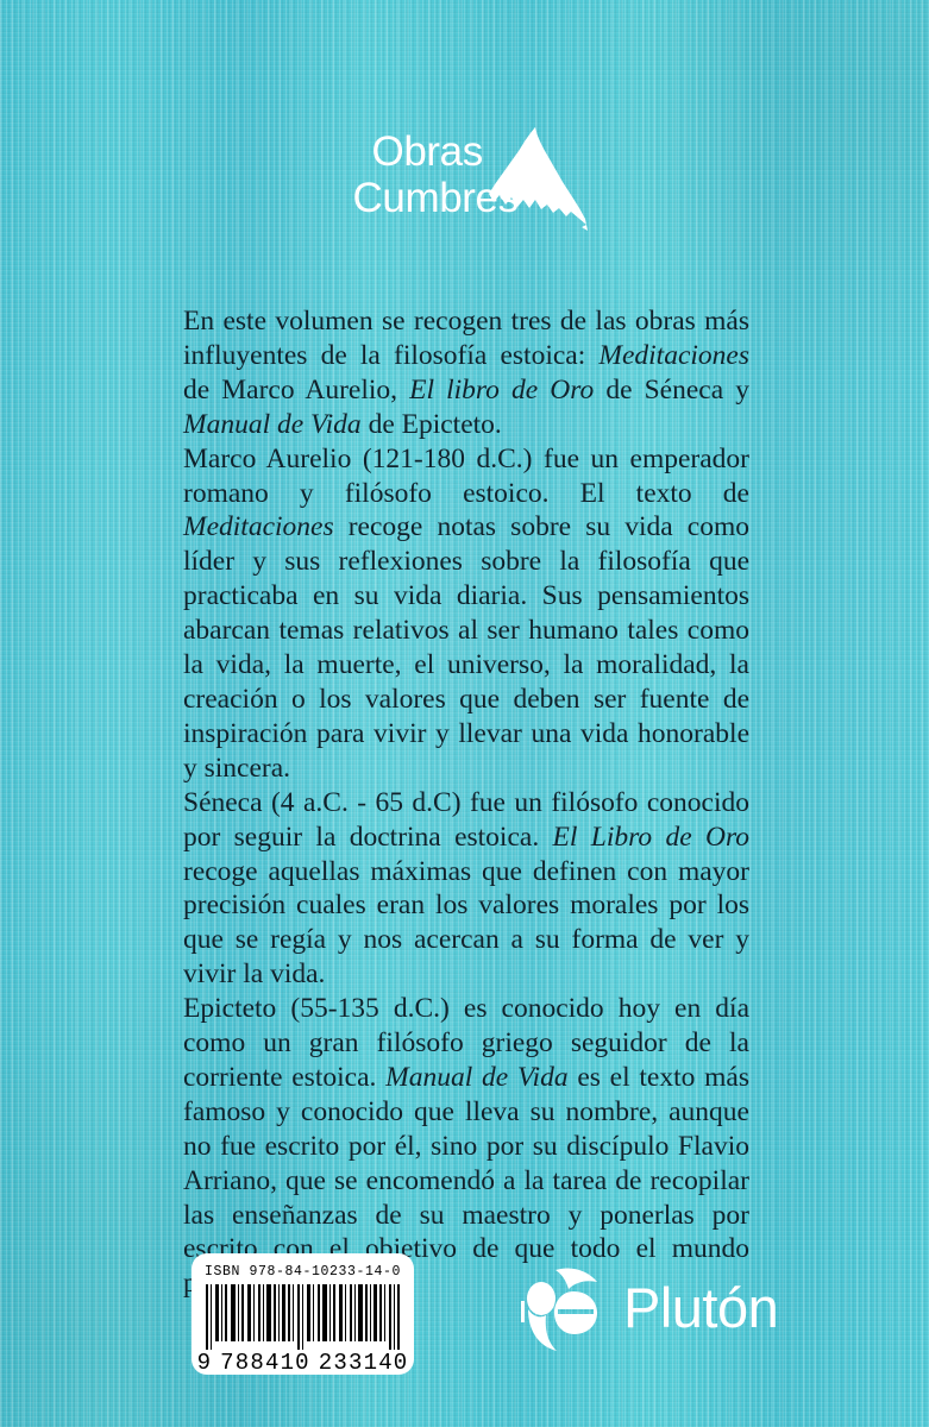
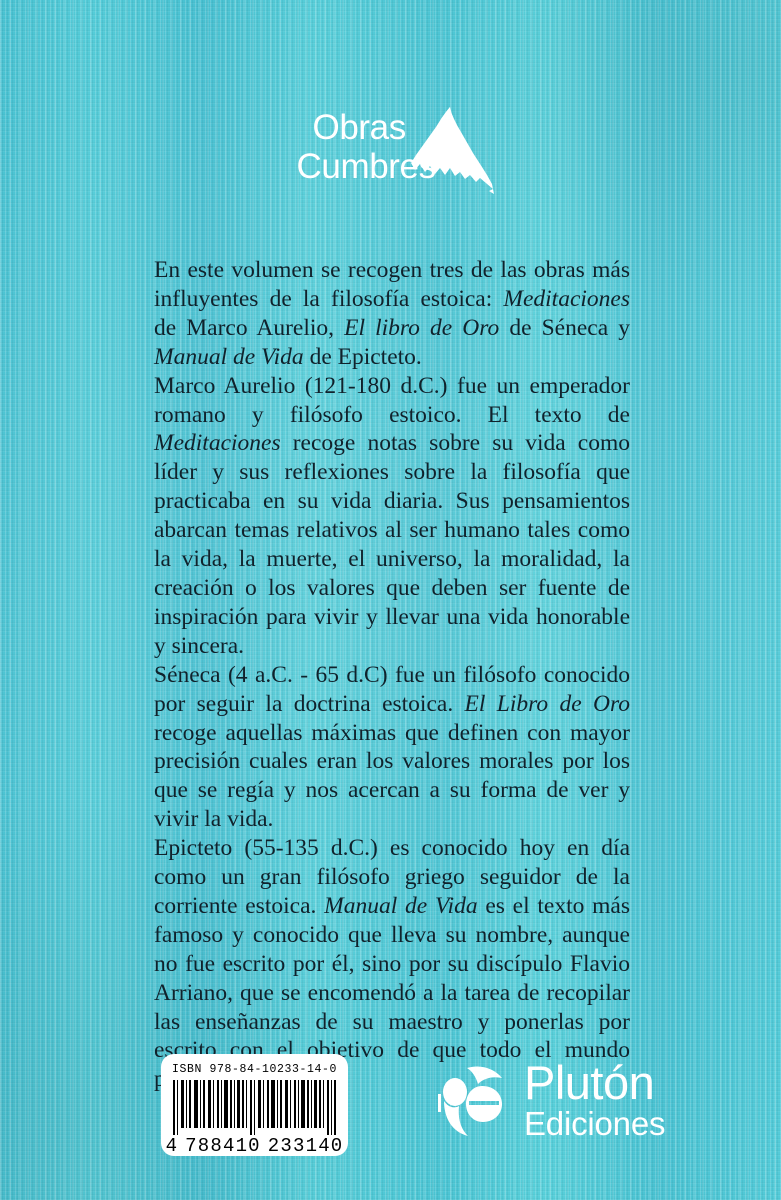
  Obras
  Cumbre
  En este volumen se recogen tres de las obras más influyentes de la filosofía estoica: Meditaciones de Marco Aurelio, El libro de Oro de Séneca y Manual de Vida de Epicteto.
  Marco Aurelio (121-180 d.C.) fue un emperador romano y filósofo estoico. El texto de Meditaciones recoge notas sobre su vida como líder y sus reflexiones sobre la filosofía que practicaba en su vida diaria. Sus pensamientos abarcan temas relativos al ser humano tales como la vida, la muerte, el universo, la moralidad, la creación o los valores que deben ser fuente de inspiración para vivir y llevar una vida honorable y sincera.
  Séneca (4 a.C. - 65 d.C) fue un filósofo conocido por seguir la doctrina estoica. El Libro de Oro recoge aquellas máximas que definen con mayor precisión cuales eran los valores morales por los que se regía y nos acercan a su forma de ver y vivir la vida.
  Epicteto (55-135 d.C.) es conocido hoy en día como un gran filósofo griego seguidor de la corriente estoica. Manual de Vida es el texto más famoso y conocido que lleva su nombre, aunque no fue escrito por él, sino por su discípulo Flavio Arriano, que se encomendó a la tarea de recopilar las enseñanzas de su maestro y ponerlas por escrito con el objetivo de que todo el mundo p
  ISBN 978-84-10233-14-0
- 9 788410 233140
+ 4 788410 233140
  Plutón
+ Ediciones
